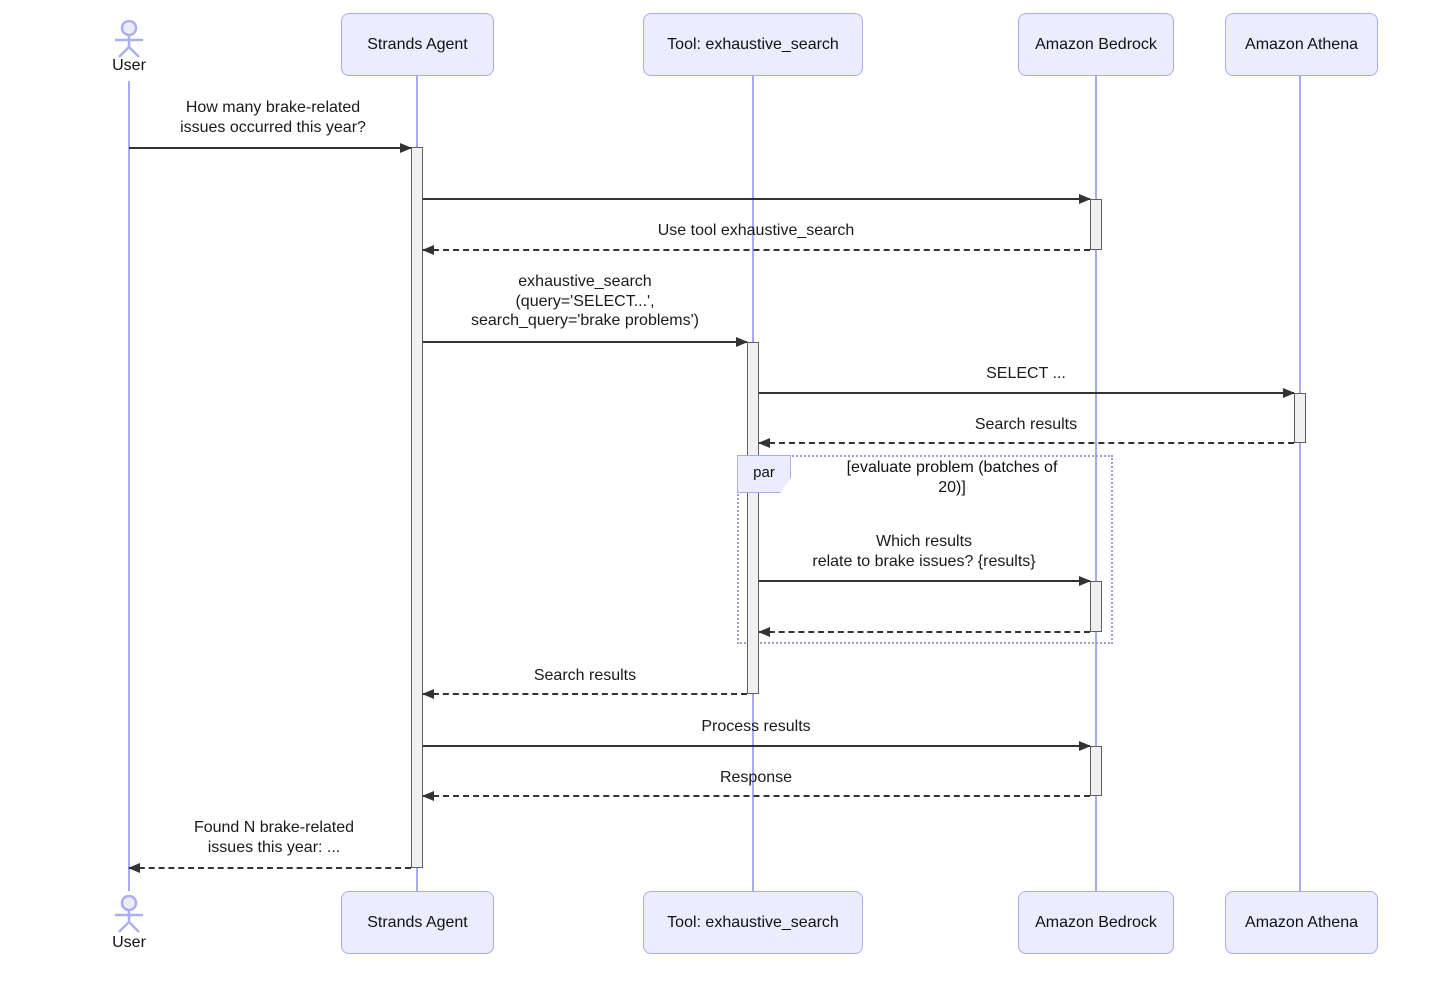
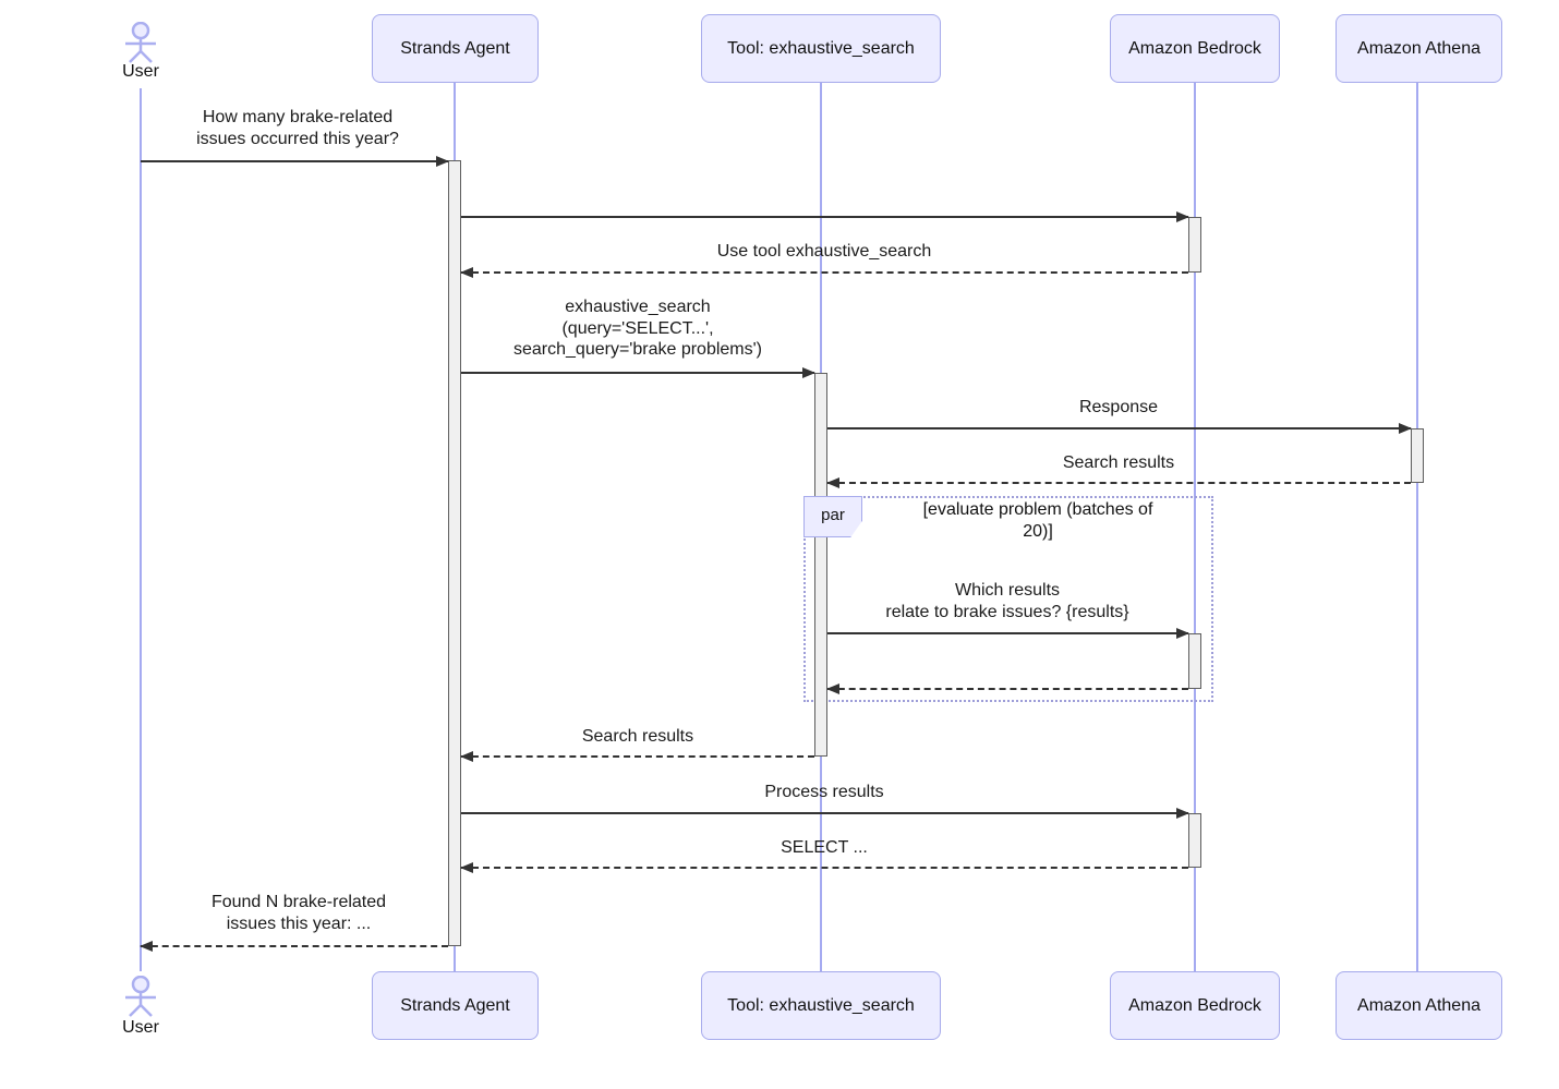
  User
  Strands Agent
  Tool: exhaustive_search
  Amazon Bedrock
  Amazon Athena
  par
  [evaluate problem (batches of
  20)]
  How many brake-related
  issues occurred this year?
  Use tool exhaustive_search
  exhaustive_search
  (query='SELECT...',
  search_query='brake problems')
- SELECT ...
+ Response
  Search results
  Which results
  relate to brake issues? {results}
  Search results
  Process results
- Response
+ SELECT ...
  Found N brake-related
  issues this year: ...
  Strands Agent
  Tool: exhaustive_search
  Amazon Bedrock
  Amazon Athena
  User
